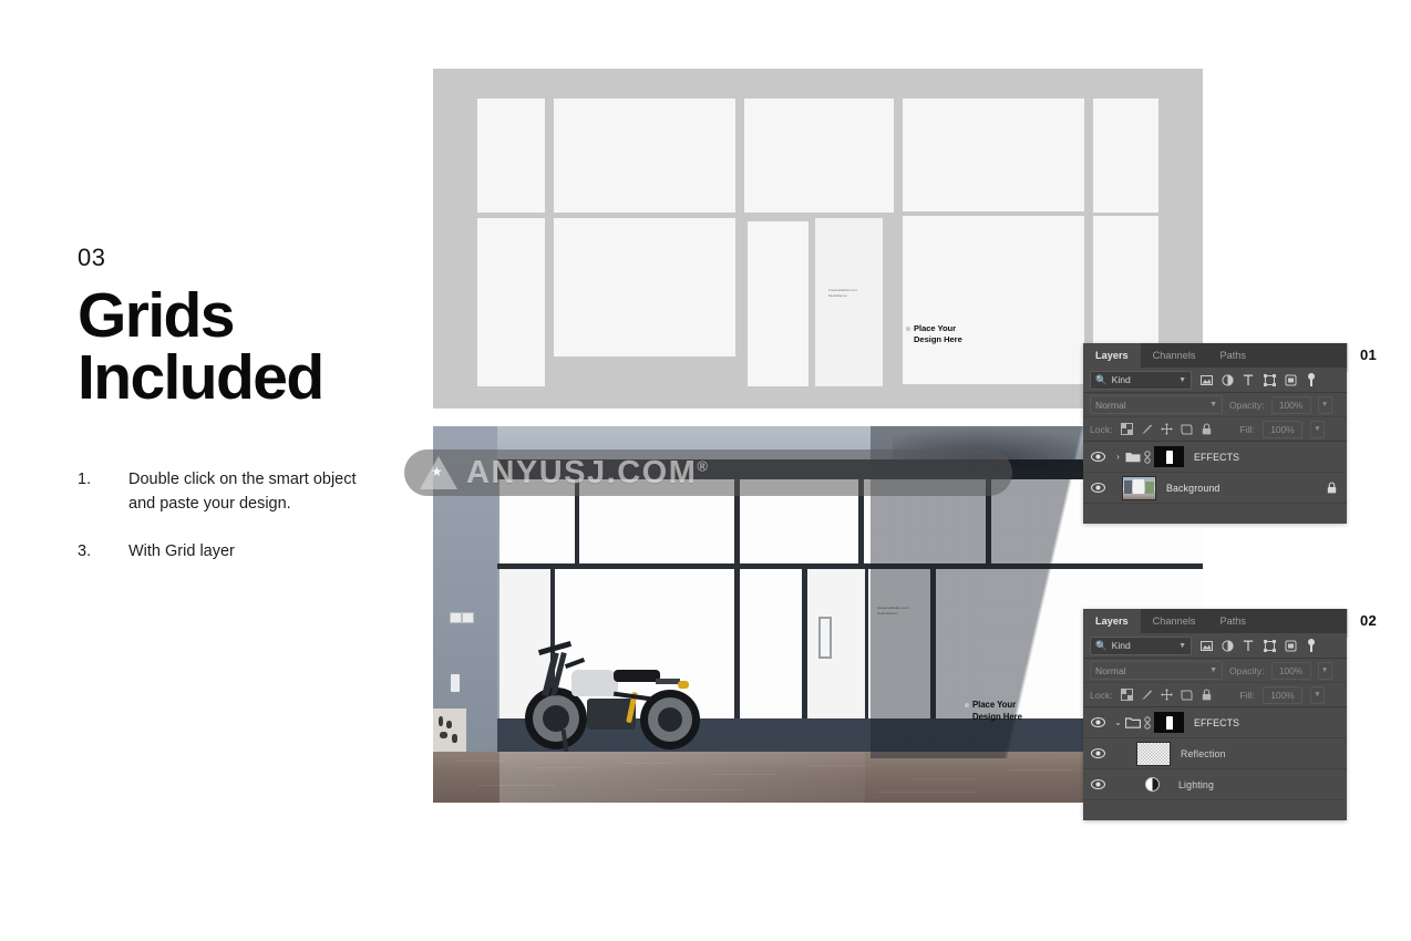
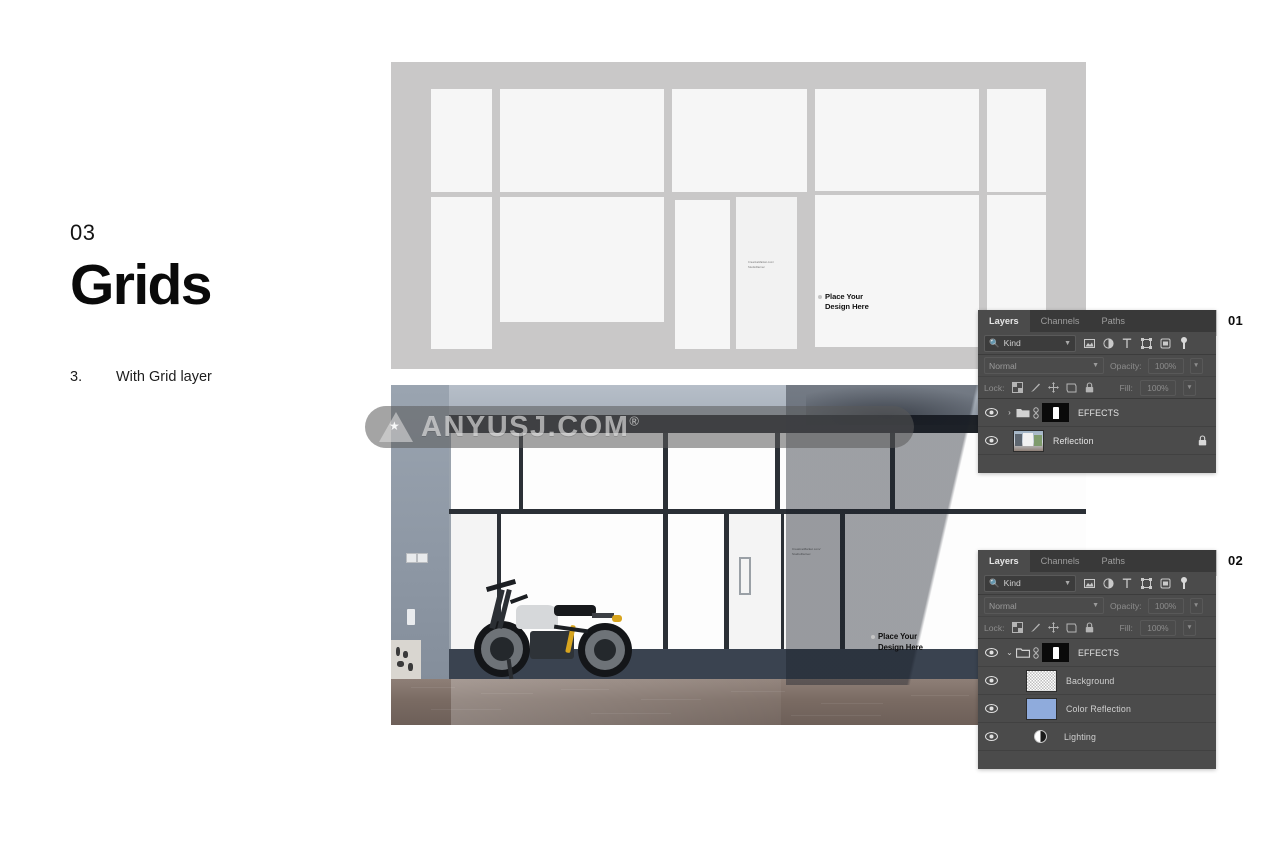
  03
  Grids
- Included
- 1.
- Double click on the smart object and paste your design.
  3.
  With Grid layer
  Place Your
  Design Here
  Place Your
  Design Here
  ★
  ANYUSJ.COM®
  Layers
  Channels
  Paths
  🔍
  Kind
  Normal
  Opacity:
  100%
  Lock:
  Fill:
  100%
  ›
  EFFECTS
- Background
+ Reflection
  01
  Layers
  Channels
  Paths
  🔍
  Kind
  Normal
  Opacity:
  100%
  Lock:
  Fill:
  100%
  ⌄
  EFFECTS
- Reflection
+ Background
+ Color Reflection
  Lighting
  02
